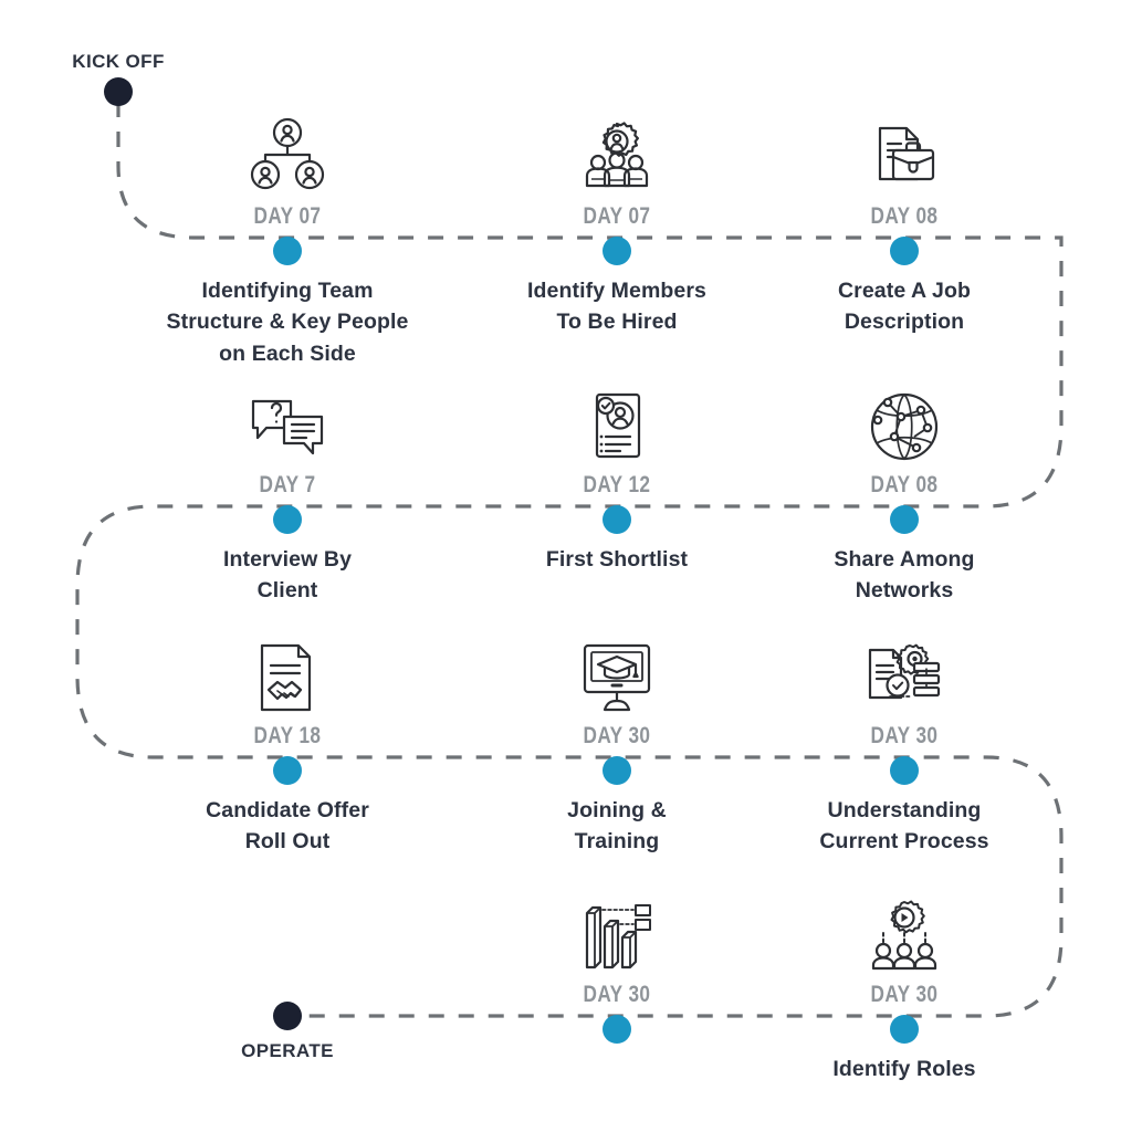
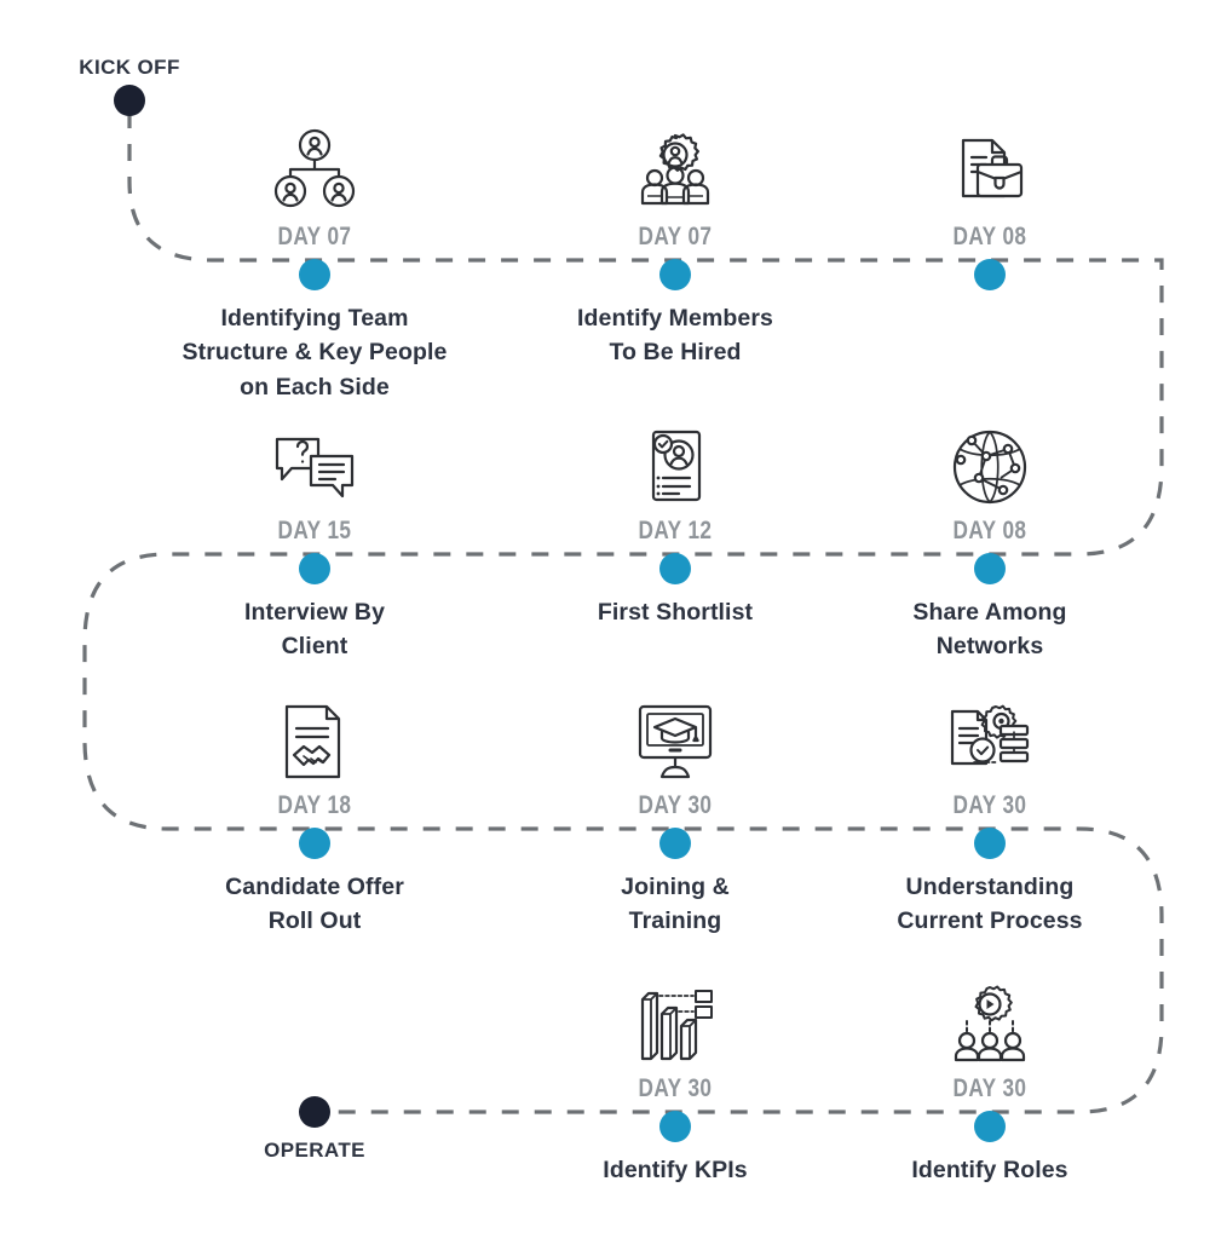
  KICK OFF
  OPERATE
  DAY 07
  Identifying Team
  Structure & Key People
  on Each Side
  DAY 07
  Identify Members
  To Be Hired
  DAY 08
- Create A Job
- Description
- DAY 7
+ DAY 15
  Interview By
  Client
  DAY 12
  First Shortlist
  DAY 08
  Share Among
  Networks
  DAY 18
  Candidate Offer
  Roll Out
  DAY 30
  Joining &
  Training
  DAY 30
  Understanding
  Current Process
  DAY 30
+ Identify KPIs
  DAY 30
  Identify Roles
